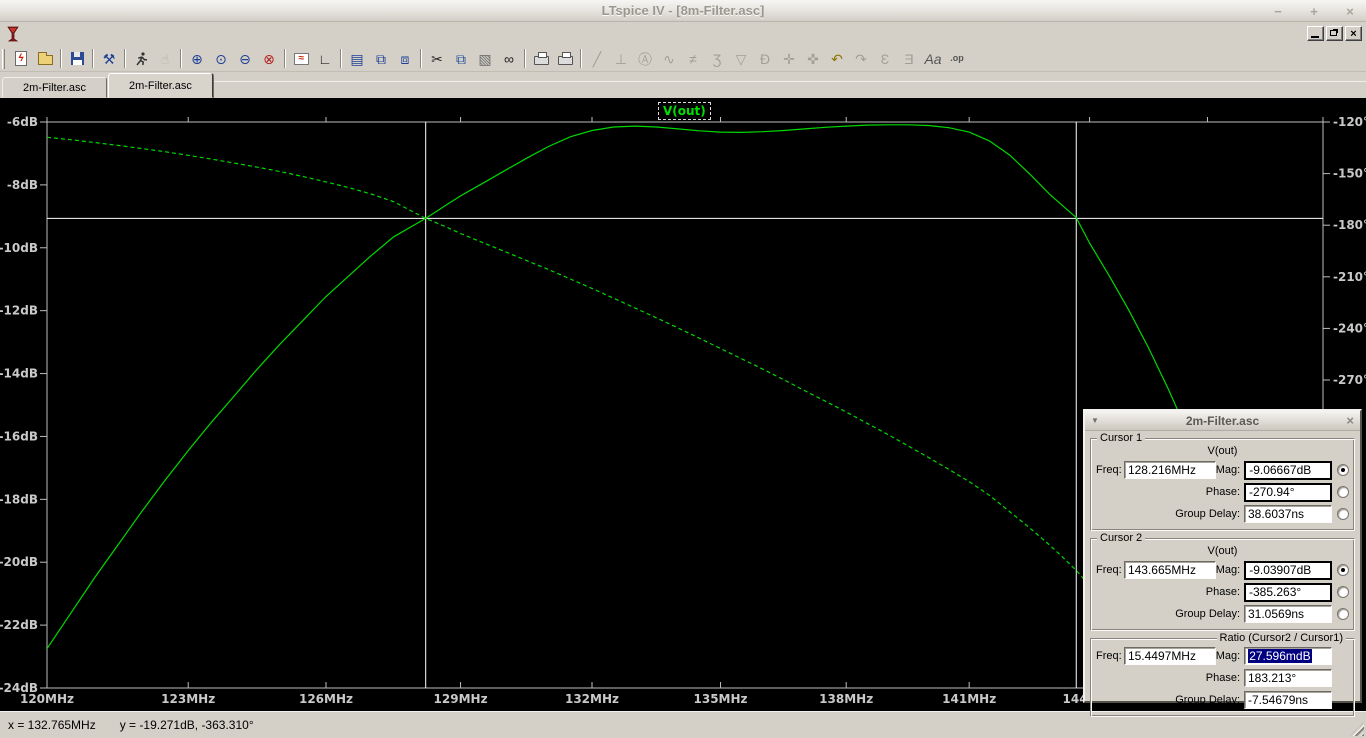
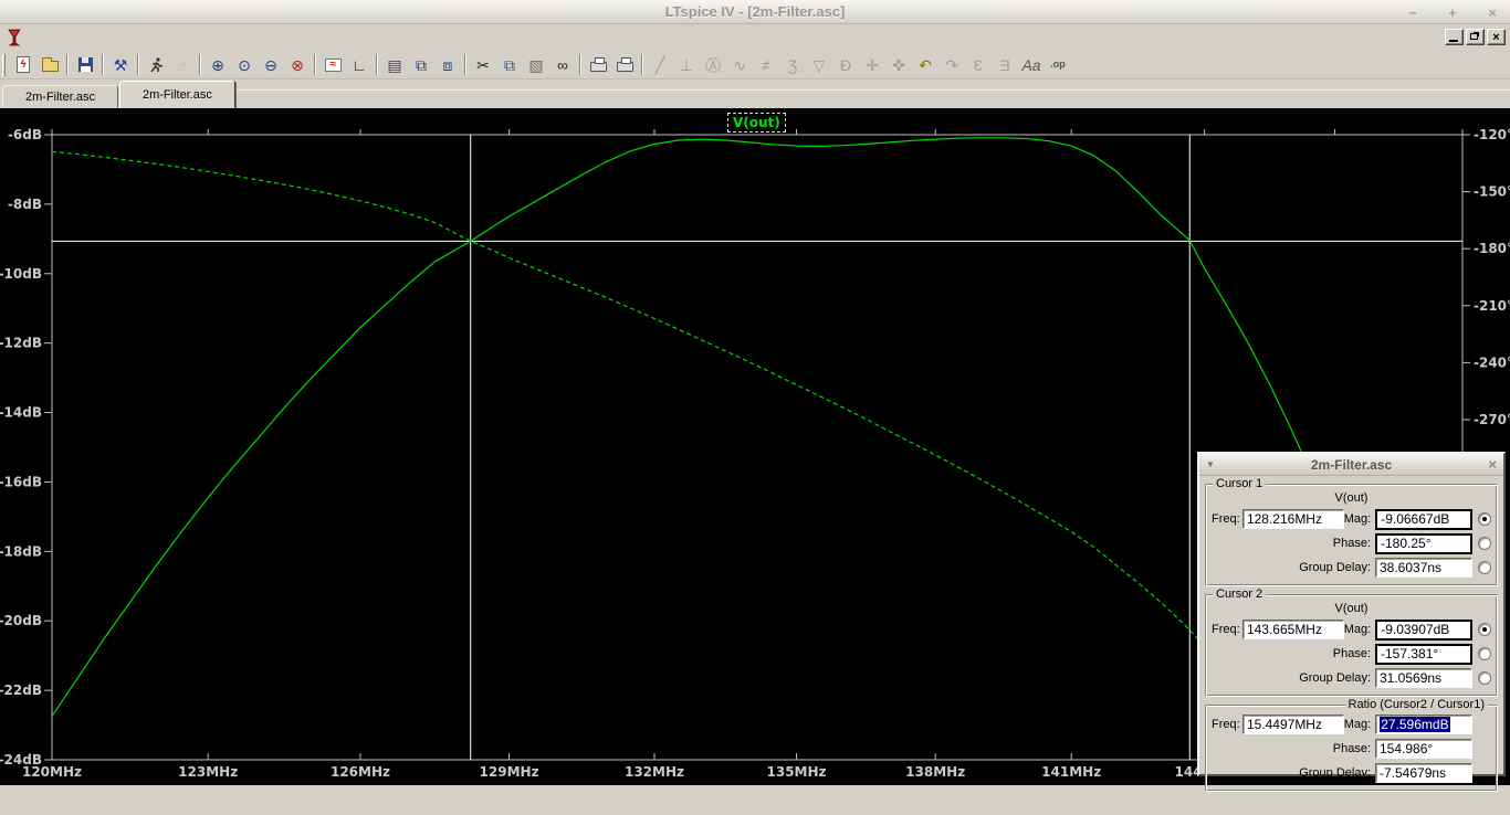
- LTspice IV - [8m-Filter.asc]
+ LTspice IV - [2m-Filter.asc]
  −
  +
  ×
  ×
  ϟ
  ⚒
  ⊕
  ⊙
  ⊖
  ⊗
  ≈
  ∟
  ▤
  ⧉
  ⧈
  ✂
  ⧉
  ▧
  ∞
  ╱
  ⊥
  Ⓐ
  ∿
  ≠
  Ʒ
  ▽
  Ɖ
  ✛
  ✜
  ↶
  ↷
  Ɛ
  Ǝ
  Aa
  .op
  2m-Filter.asc
  2m-Filter.asc
  120MHz
  123MHz
  126MHz
  129MHz
  132MHz
  135MHz
  138MHz
  141MHz
  -6dB
  -8dB
  -10dB
  -12dB
  -14dB
  -16dB
  -18dB
  -20dB
  -22dB
  -24dB
  -120
  -150
  -180
  -210
  -240
  -270
  V(out)
  ▼
  2m-Filter.asc
  ×
  Cursor 1
  V(out)
  Freq:
  128.216MHz
  Mag:
  -9.06667dB
  Phase:
- -270.94°
+ -180.25°
  Group Delay:
  38.6037ns
  Cursor 2
  V(out)
  Freq:
  143.665MHz
  Mag:
  -9.03907dB
  Phase:
- -385.263°
+ -157.381°
  Group Delay:
  31.0569ns
  Ratio (Cursor2 / Cursor1)
  Freq:
  15.4497MHz
  Mag:
  27.596mdB
  Phase:
- 183.213°
+ 154.986°
  Group Delay:
  -7.54679ns
- x = 132.765MHz
- y = -19.271dB, -363.310°
